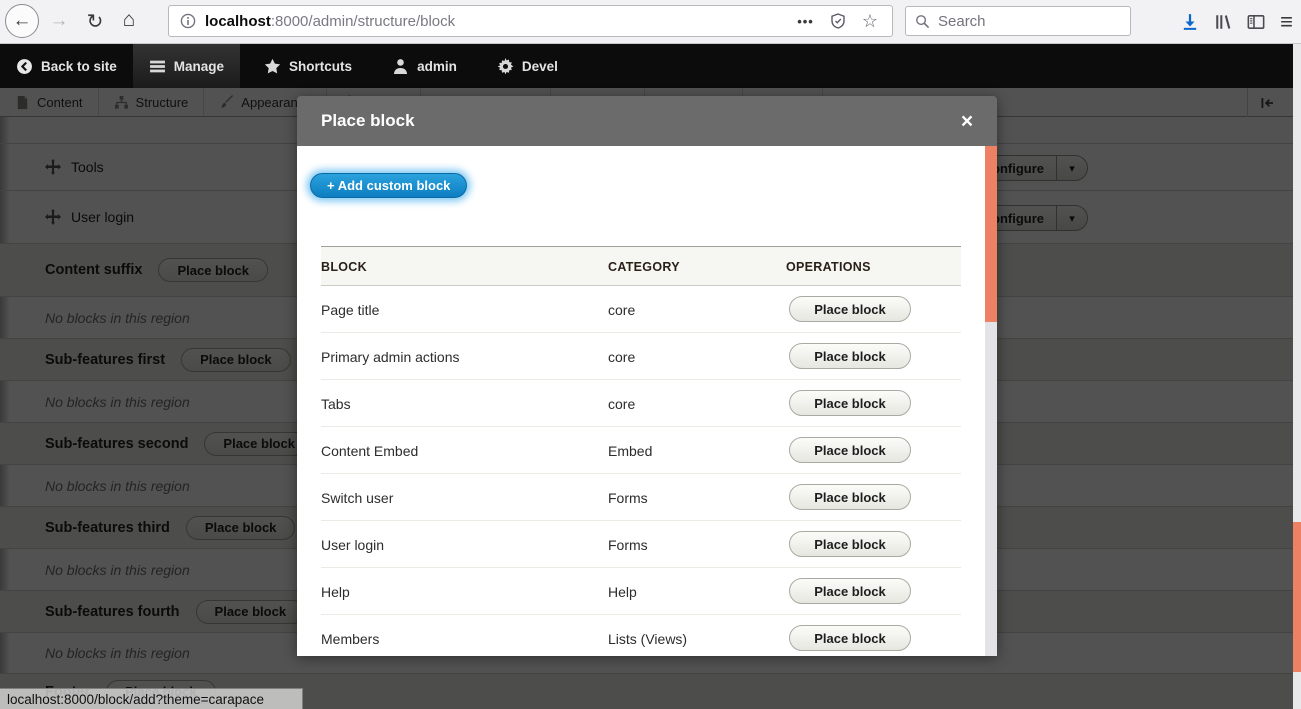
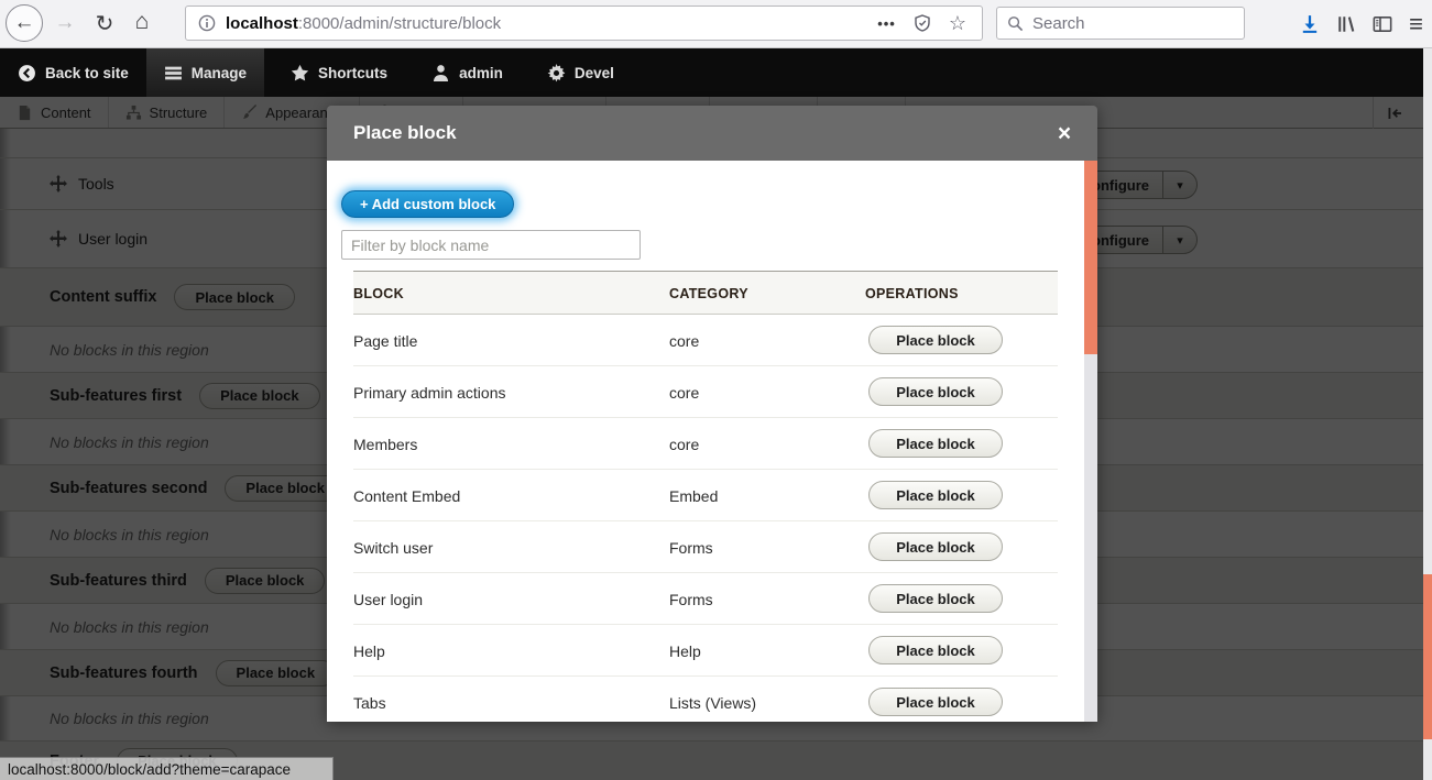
  ←
  →
  ↻
  ⌂
  localhost
  :8000/admin/structure/block
  •••
  ☆
  Search
  ≡
  Back to site
  Manage
  Shortcuts
  admin
  Devel
  Content
  Structure
  Appearan
  Tools
  nfigure
  ▾
  User login
  nfigure
  ▾
  Content suffix
  Place block
  No blocks in this region
  Sub-features first
  Place block
  No blocks in this region
  Sub-features second
  Place block
  No blocks in this region
  Sub-features third
  Place block
  No blocks in this region
  Sub-features fourth
  Place block
  No blocks in this region
  Footer
  Place block
  Place block
  ×
  + Add custom block
+ Filter by block name
  BLOCK
  CATEGORY
  OPERATIONS
  Page title
  core
  Place block
  Primary admin actions
  core
  Place block
- Tabs
+ Members
  core
  Place block
  Content Embed
  Embed
  Place block
  Switch user
  Forms
  Place block
  User login
  Forms
  Place block
  Help
  Help
  Place block
- Members
+ Tabs
  Lists (Views)
  Place block
  localhost:8000/block/add?theme=carapace
